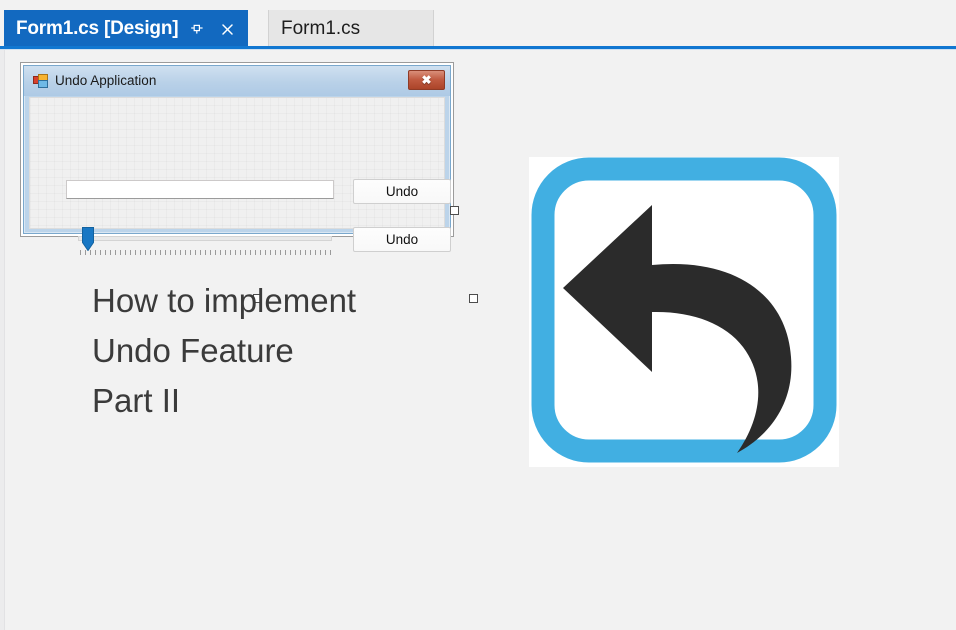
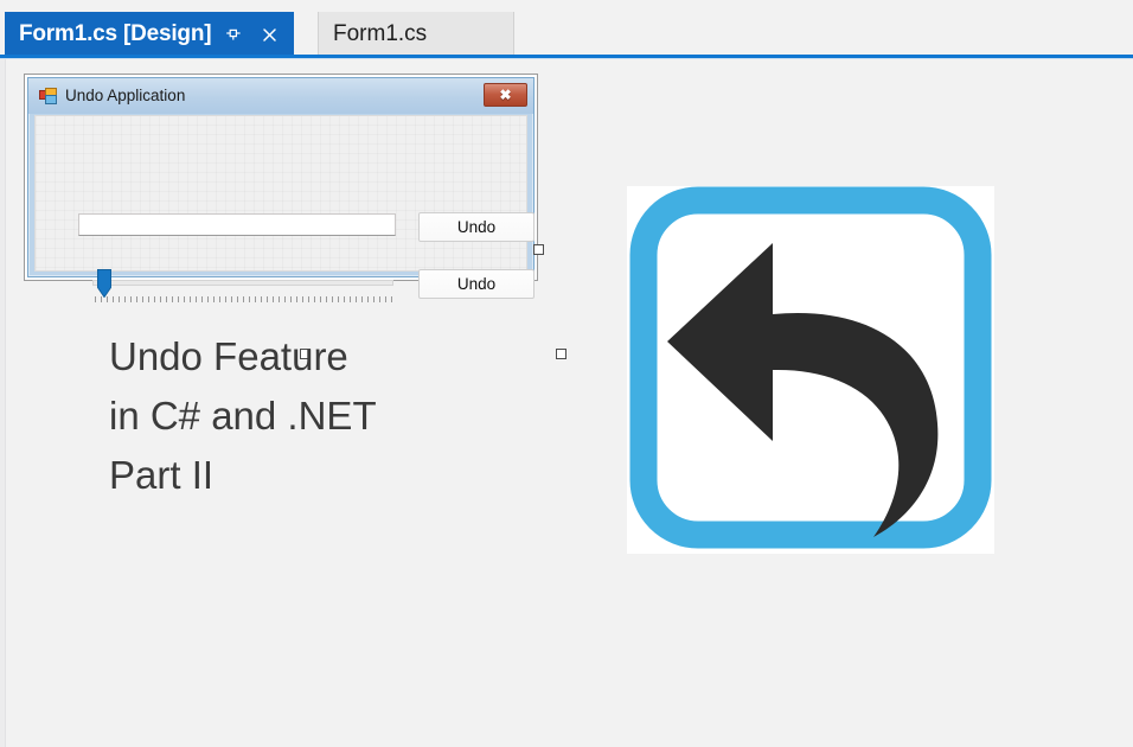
  Form1.cs [Design]
  Form1.cs
  Undo Application
  ✖
  Undo
  Undo
- How to implement
  Undo Feature
+ in C# and .NET
  Part II
